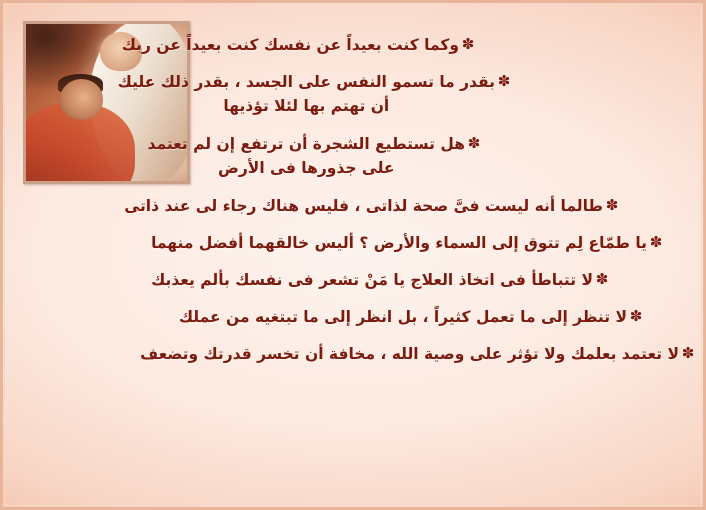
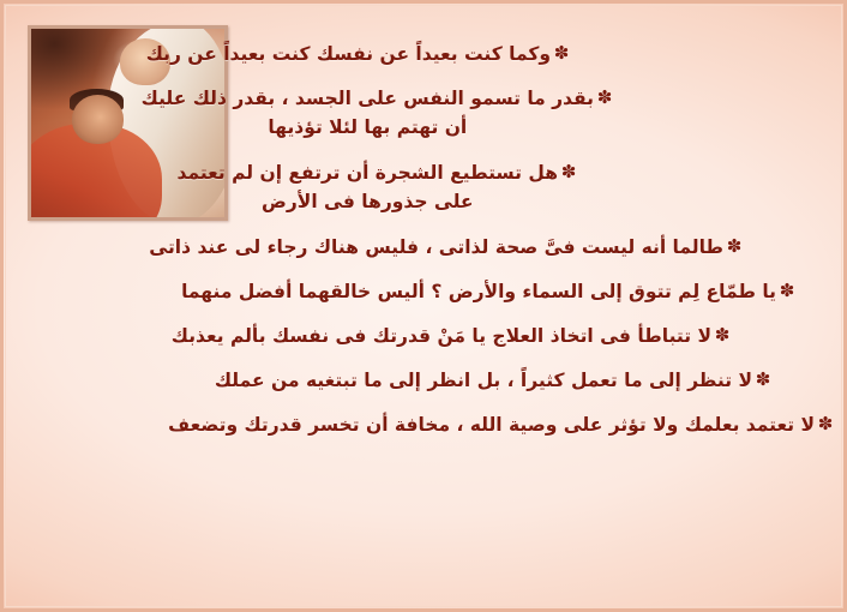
  ✽
  وكما كنت بعيداً عن نفسك كنت بعيداً عن ربك
  ✽
  بقدر ما تسمو النفس على الجسد ، بقدر ذلك عليك
  أن تهتم بها لئلا تؤذيها
  ✽
  هل تستطيع الشجرة أن ترتفع إن لم تعتمد
  على جذورها فى الأرض
  ✽
  طالما أنه ليست فىَّ صحة لذاتى ، فليس هناك رجاء لى عند ذاتى
  ✽
  يا طمّاع لِم تتوق إلى السماء والأرض ؟ أليس خالقهما أفضل منهما
  ✽
- لا تتباطأ فى اتخاذ العلاج يا مَنْ تشعر فى نفسك بألم يعذبك
+ لا تتباطأ فى اتخاذ العلاج يا مَنْ قدرتك فى نفسك بألم يعذبك
  ✽
  لا تنظر إلى ما تعمل كثيراً ، بل انظر إلى ما تبتغيه من عملك
  ✽
  لا تعتمد بعلمك ولا تؤثر على وصية الله ، مخافة أن تخسر قدرتك وتضعف
